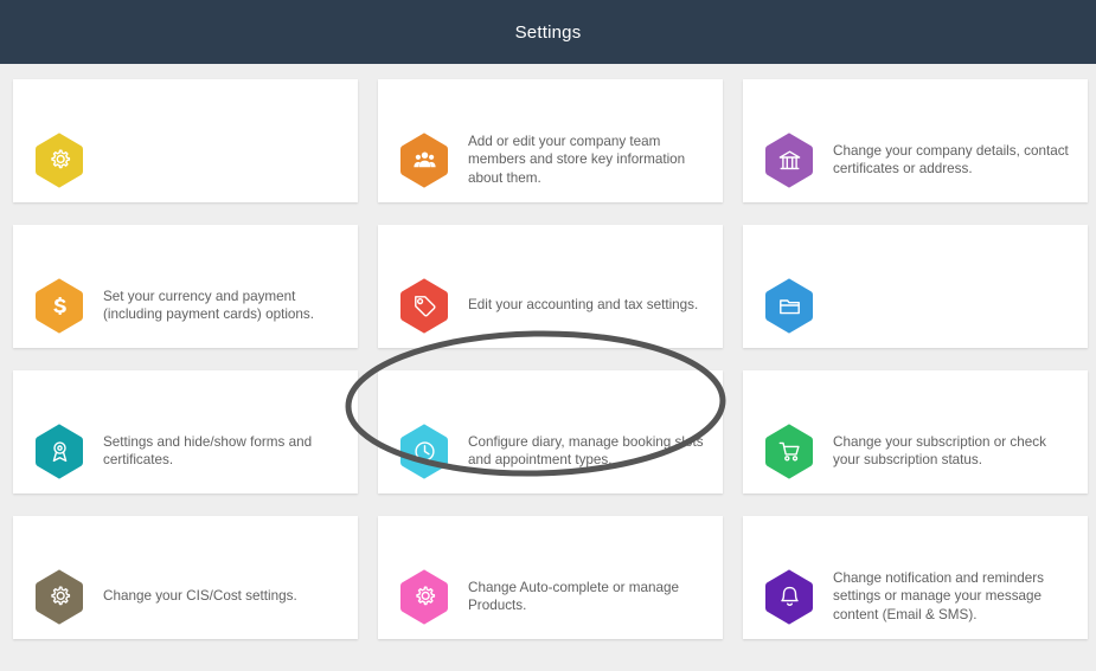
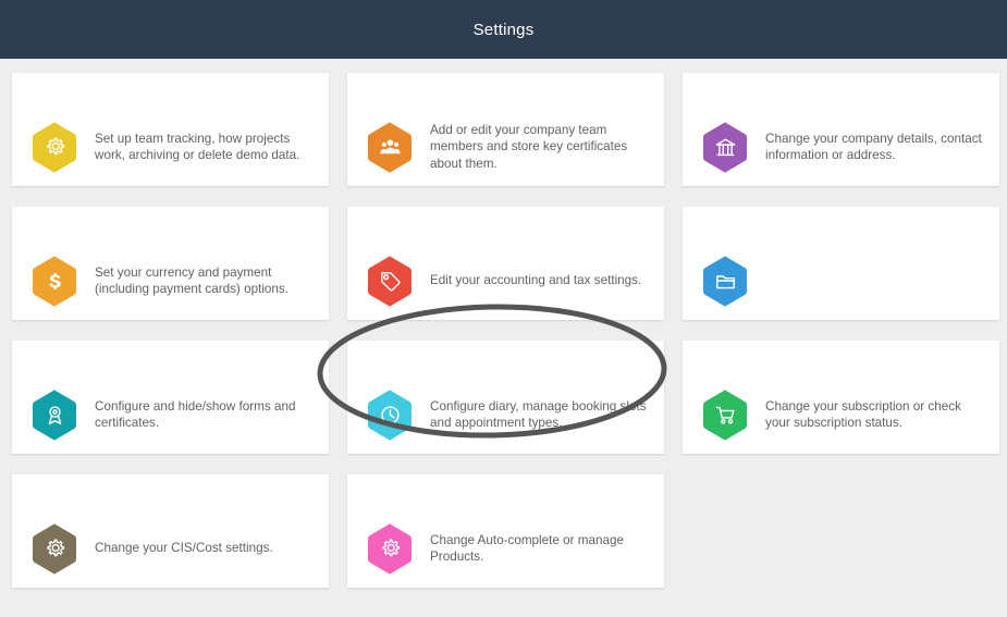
  Settings
+ Set up team tracking, how projects work, archiving or delete demo data.
- Add or edit your company team members and store key information about them.
+ Add or edit your company team members and store key certificates about them.
- Change your company details, contact certificates or address.
+ Change your company details, contact information or address.
  Set your currency and payment (including payment cards) options.
  Edit your accounting and tax settings.
- Settings and hide/show forms and certificates.
+ Configure and hide/show forms and certificates.
  Configure diary, manage booking ss and appointment types.
  Change your subscription or check your subscription status.
  Change your CIS/Cost settings.
  Change Auto-complete or manage Products.
- Change notification and reminders settings or manage your message content (Email & SMS).
